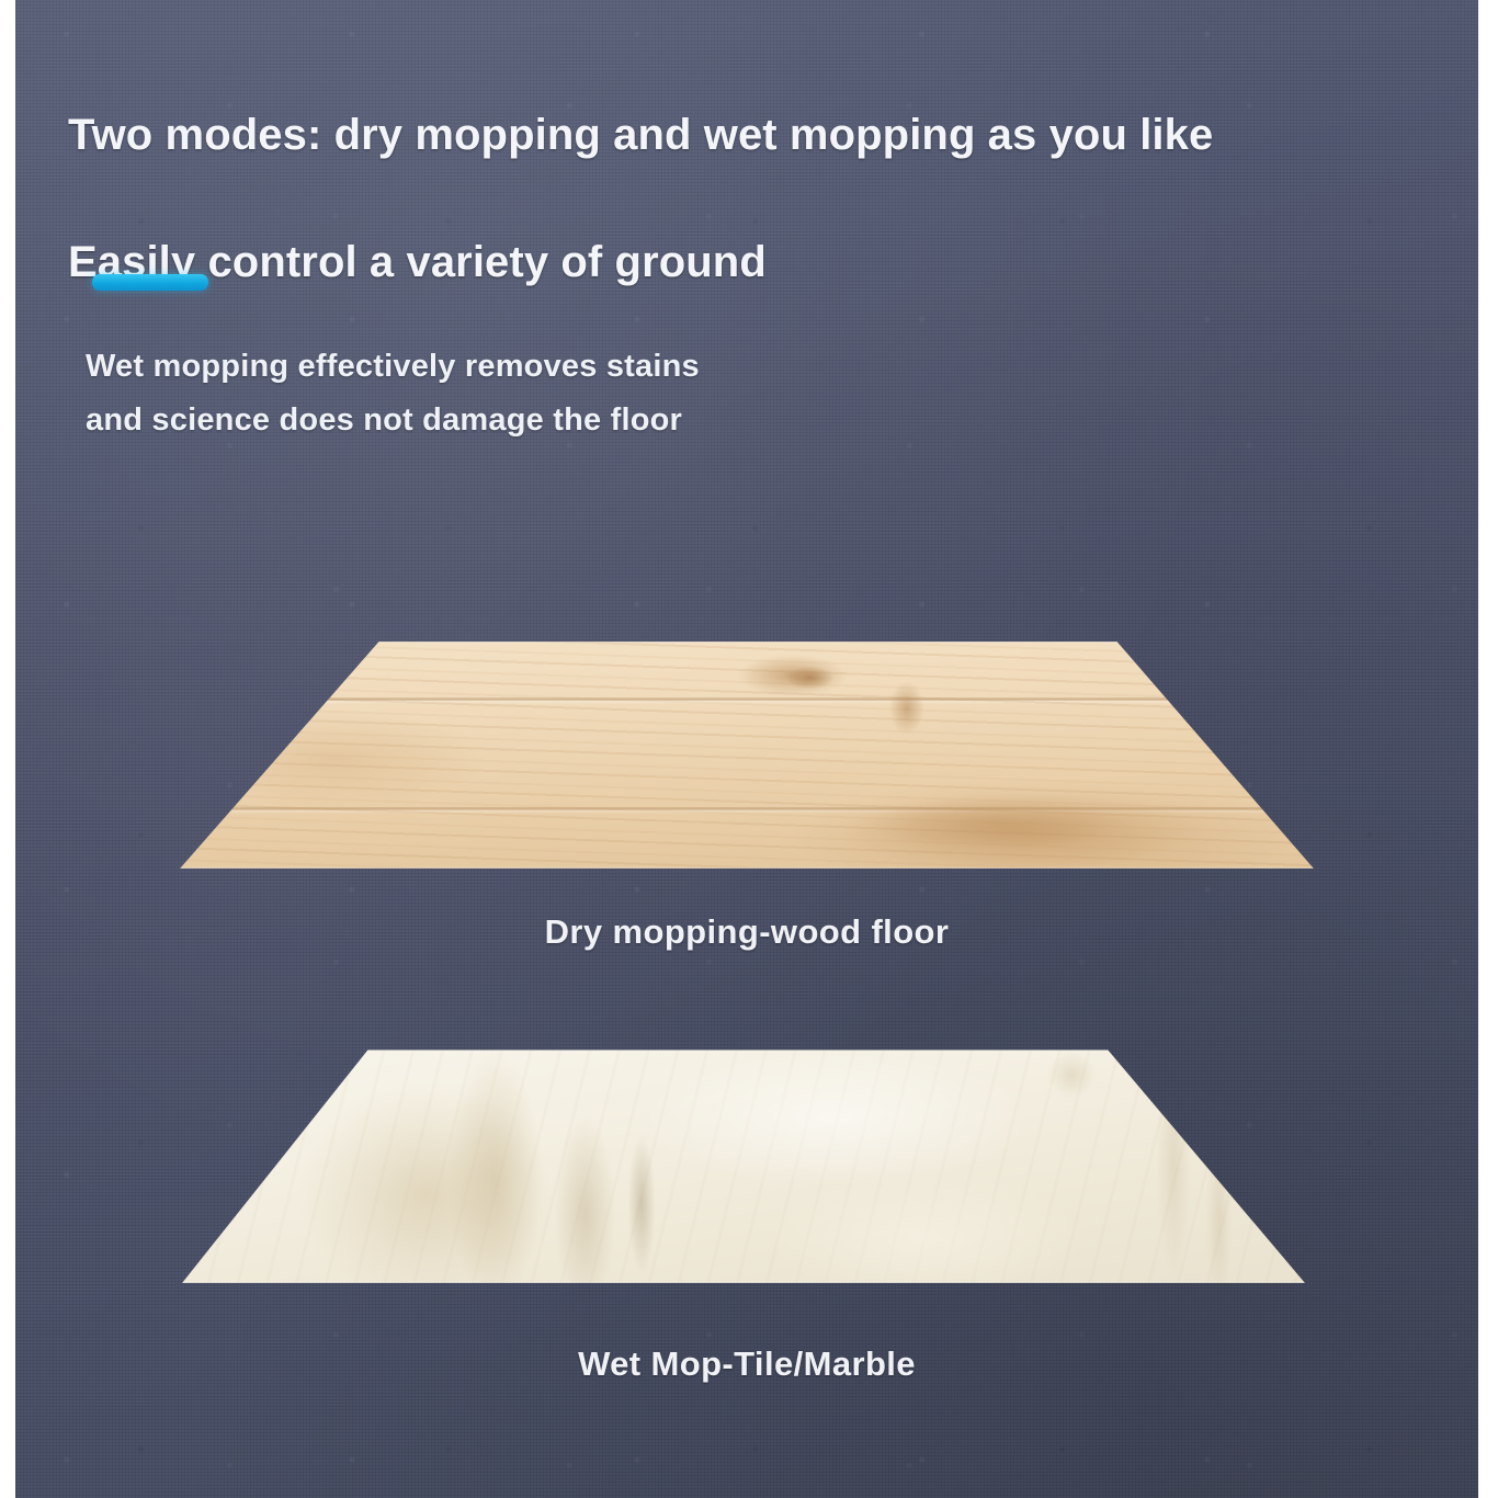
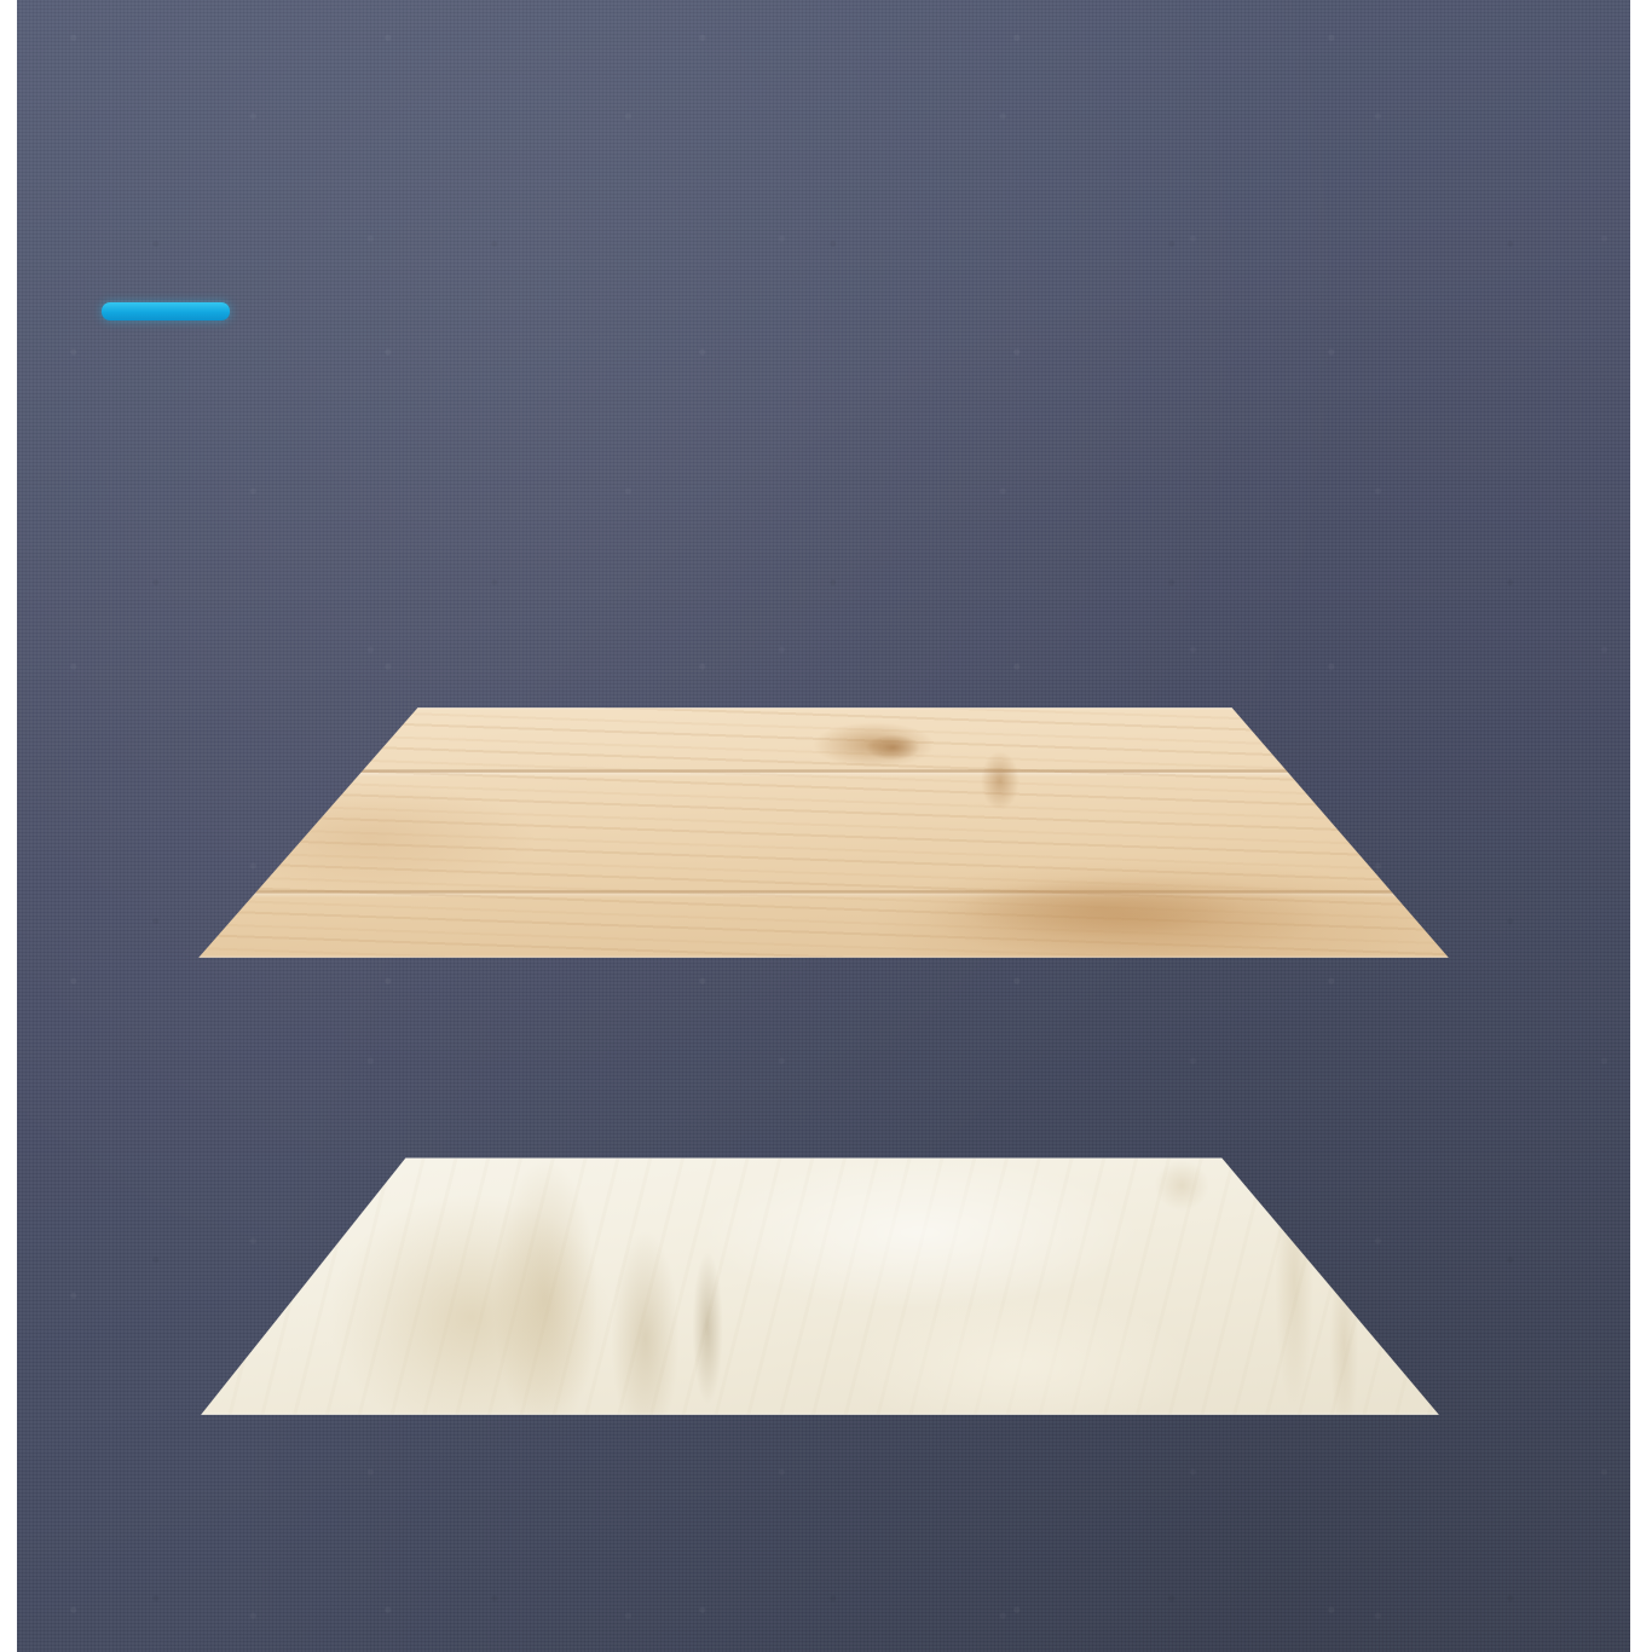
- Two modes: dry mopping and wet mopping as you like
- Easily control a variety of ground
- Wet mopping effectively removes stains
- and science does not damage the floor
- Dry mopping-wood floor
- Wet Mop-Tile/Marble
